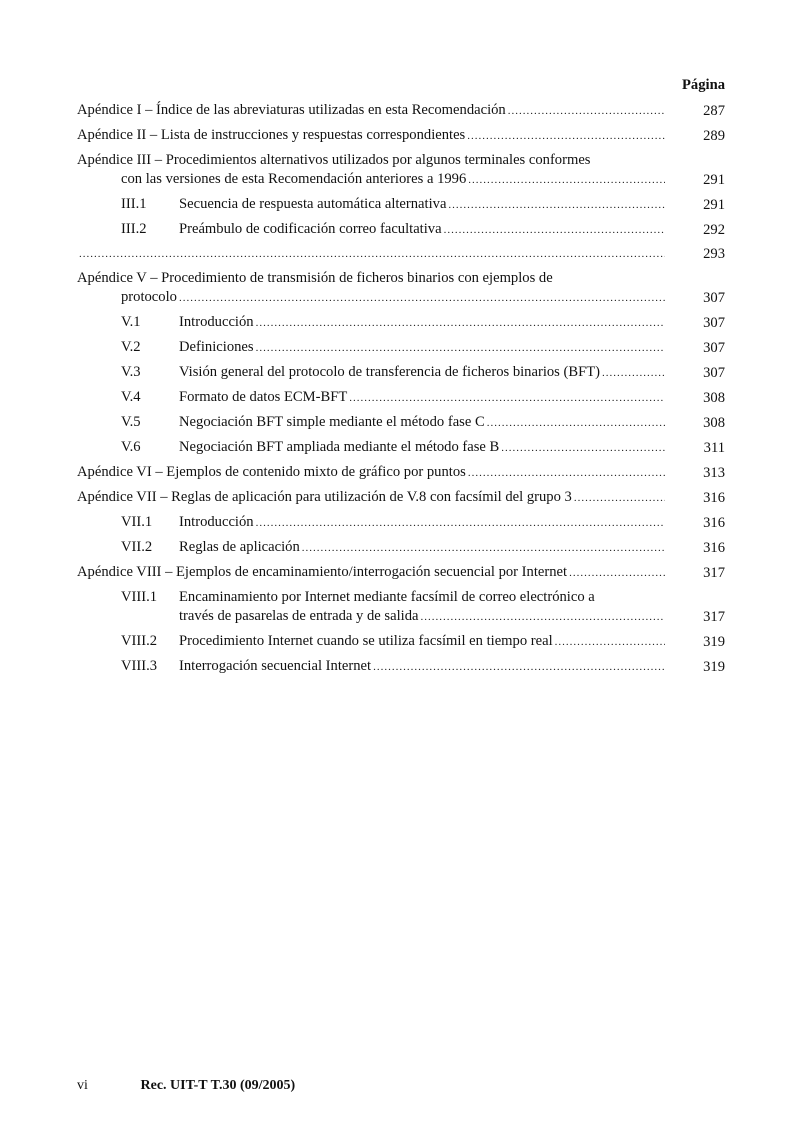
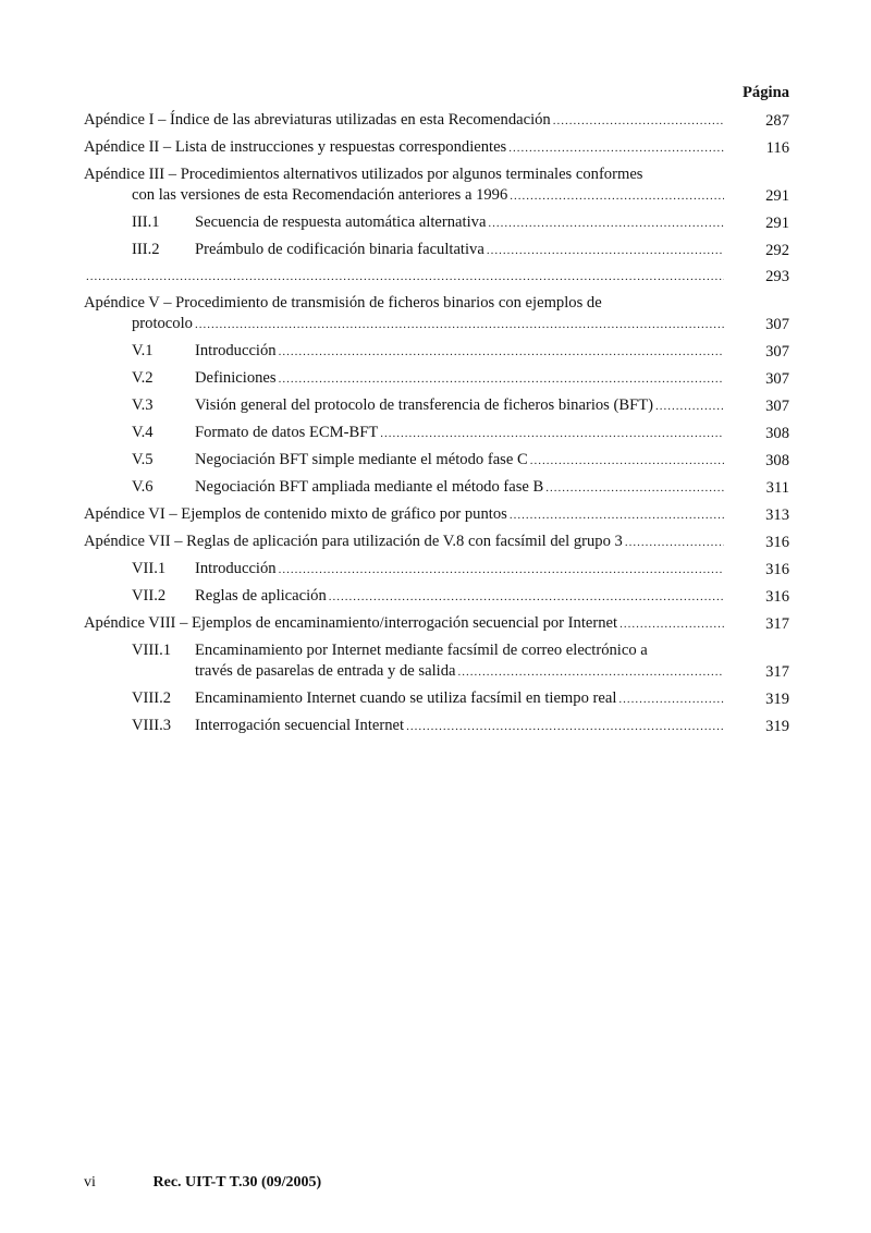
  Página
  Apéndice I – Índice de las abreviaturas utilizadas en esta Recomendación
  287
  Apéndice II – Lista de instrucciones y respuestas correspondientes
- 289
+ 116
  Apéndice III – Procedimientos alternativos utilizados por algunos terminales conformes
  con las versiones de esta Recomendación anteriores a 1996
  291
  III.1
  Secuencia de respuesta automática alternativa
  291
  III.2
- Preámbulo de codificación correo facultativa
+ Preámbulo de codificación binaria facultativa
  292
  293
  Apéndice V – Procedimiento de transmisión de ficheros binarios con ejemplos de
  protocolo
  307
  V.1
  Introducción
  307
  V.2
  Definiciones
  307
  V.3
  Visión general del protocolo de transferencia de ficheros binarios (BFT)
  307
  V.4
  Formato de datos ECM-BFT
  308
  V.5
  Negociación BFT simple mediante el método fase C
  308
  V.6
  Negociación BFT ampliada mediante el método fase B
  311
  Apéndice VI – Ejemplos de contenido mixto de gráfico por puntos
  313
  Apéndice VII – Reglas de aplicación para utilización de V.8 con facsímil del grupo 3
  316
  VII.1
  Introducción
  316
  VII.2
  Reglas de aplicación
  316
  Apéndice VIII – Ejemplos de encaminamiento/interrogación secuencial por Internet
  317
  VIII.1
  Encaminamiento por Internet mediante facsímil de correo electrónico a
  través de pasarelas de entrada y de salida
  317
  VIII.2
- Procedimiento Internet cuando se utiliza facsímil en tiempo real
+ Encaminamiento Internet cuando se utiliza facsímil en tiempo real
  319
  VIII.3
  Interrogación secuencial Internet
  319
  vi Rec. UIT-T T.30 (09/2005)
